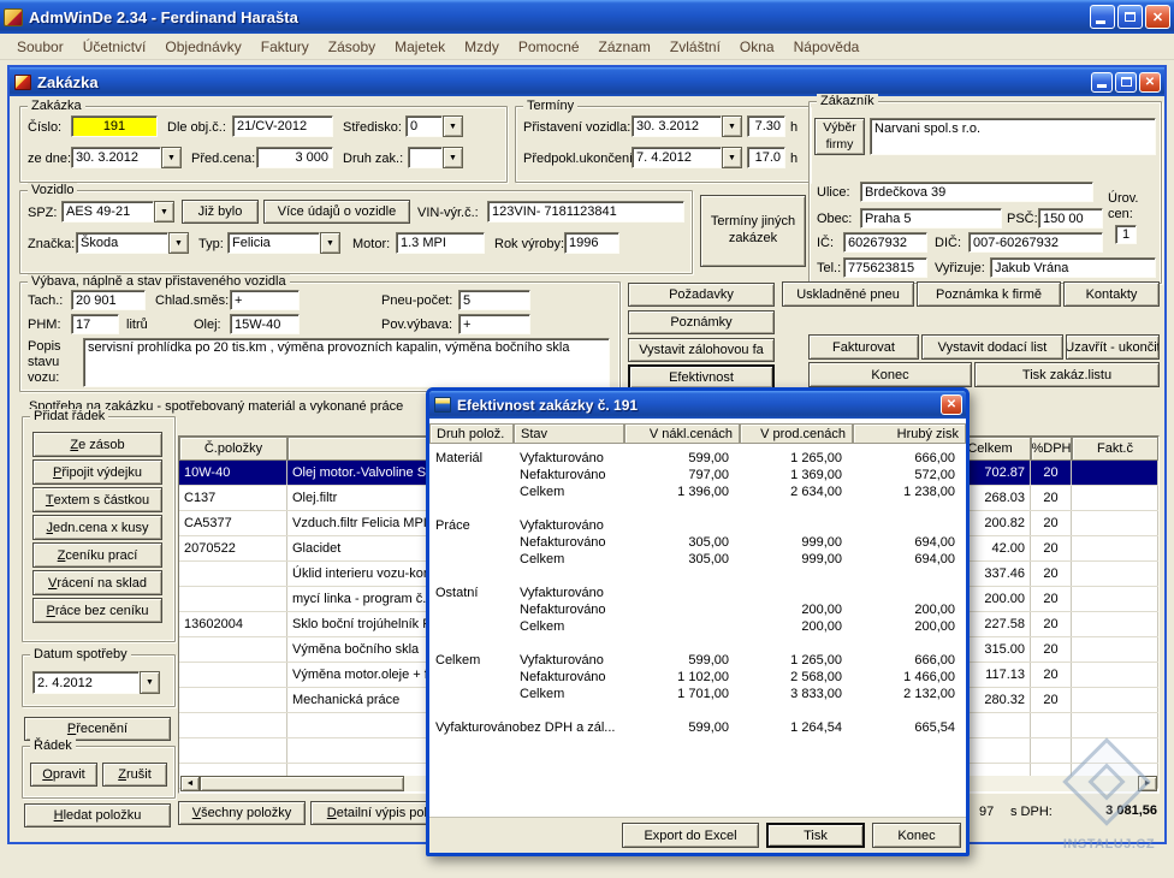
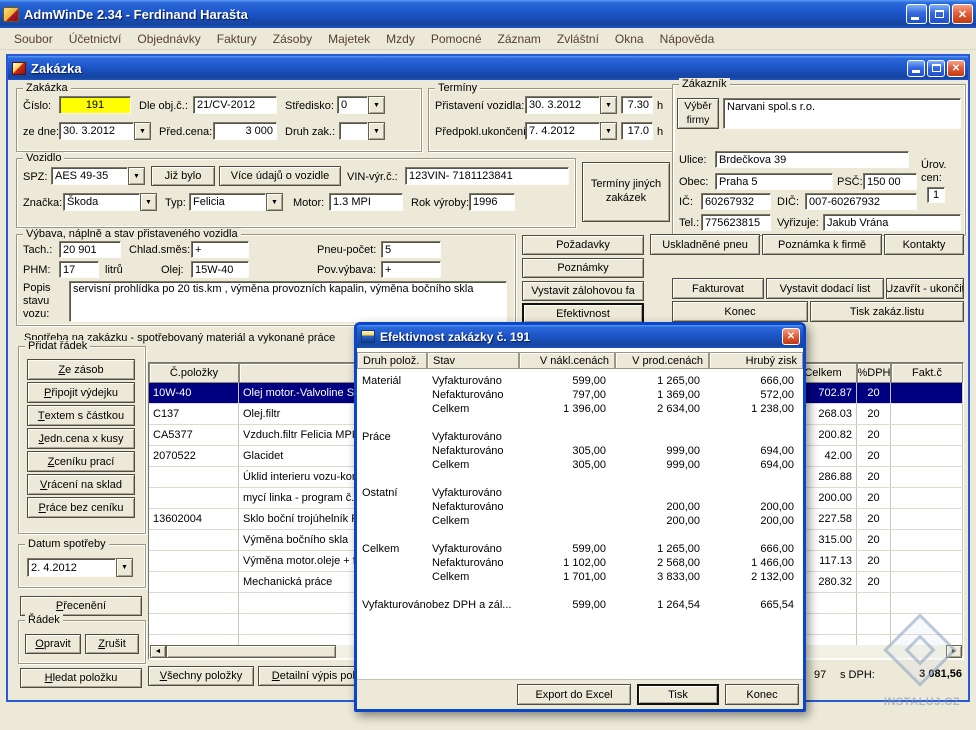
  AdmWinDe 2.34 - Ferdinand Harašta
  ✕
  Soubor
  Účetnictví
  Objednávky
  Faktury
  Zásoby
  Majetek
  Mzdy
  Pomocné
  Záznam
  Zvláštní
  Okna
  Nápověda
  Zakázka
  ✕
  Zakázka
  Číslo:
  191
  Dle obj.č.:
  21/CV-2012
  Středisko:
  0
  ze dne:
  30. 3.2012
  Před.cena:
  3 000
  Druh zak.:
  Termíny
  Přistavení vozidla:
  30. 3.2012
  7.30
  h
  Předpokl.ukončen
  7. 4.2012
  17.0
  h
  Zákazník
  Výběr firmy
  Narvani spol.s r.o.
  Ulice:
  Brdečkova 39
  Úrov. cen:
  1
  Obec:
  Praha 5
  PSČ:
  150 00
  IČ:
  60267932
  DIČ:
  007-60267932
  Tel.:
  775623815
  Vyřizuje:
  Jakub Vrána
  Vozidlo
  SPZ:
- AES 49-21
+ AES 49-35
  Již bylo
  Více údajů o vozidle
  VIN-výr.č.:
  123VIN- 7181123841
  Značka:
  Škoda
  Typ:
  Felicia
  Motor:
  1.3 MPI
  Rok výroby:
  1996
  Termíny jiných zakázek
  Výbava, náplně a stav přistaveného vozidla
  Tach.:
  20 901
  Chlad.směs:
  +
  Pneu-počet:
  5
  PHM:
  17
  litrů
  Olej:
  15W-40
  Pov.výbava:
  +
  Popis stavu vozu:
  servisní prohlídka po 20 tis.km , výměna provozních kapalin, výměna bočního skla
  Požadavky
  Poznámky
  Vystavit zálohovou fa
  Efektivnost
  Uskladněné pneu
  Poznámka k firmě
  Kontakty
  Fakturovat
  Vystavit dodací list
  Uzavřít - ukončit
  Konec
  Tisk zakáz.listu
  Spotřeba na zakázku - spotřebovaný materiál a vykonané práce
  Přidat řádek
  Z
  e zásob
  P
  řipojit výdejku
  T
  extem s částkou
  J
  edn.cena x kusy
  Z
  ceníku prací
  V
  rácení na sklad
  P
  ráce bez ceníku
  Datum spotřeby
  2. 4.2012
  P
  řecenění
  Řádek
  O
  pravit
  Z
  rušit
  H
  ledat položku
  Č.položky
  Celkem
  %DPH
  Fakt.č
  10W-40
  Olej motor.-Valvoline S
  702.87
  20
  C137
  Olej.filtr
  268.03
  20
  CA5377
  Vzduch.filtr Felicia MP
  200.82
  20
  2070522
  Glacidet
  42.00
  20
  Úklid interieru vozu-ko
- 337.46
+ 286.88
  20
  mycí linka - program č.
  200.00
  20
  13602004
  Sklo boční trojúhelník
  227.58
  20
  Výměna bočního skla
  315.00
  20
  Výměna motor.oleje +
  117.13
  20
  Mechanická práce
  280.32
  20
  V
  šechny položky
  D
  etailní výpis po
  97
  s DPH:
  3 081,56
  Efektivnost zakázky č. 191
  ✕
  Druh polož.
  Stav
  V nákl.cenách
  V prod.cenách
  Hrubý zisk
  Materiál
  Vyfakturováno
  599,00
  1 265,00
  666,00
  Nefakturováno
  797,00
  1 369,00
  572,00
  Celkem
  1 396,00
  2 634,00
  1 238,00
  Práce
  Vyfakturováno
  Nefakturováno
  305,00
  999,00
  694,00
  Celkem
  305,00
  999,00
  694,00
  Ostatní
  Vyfakturováno
  Nefakturováno
  200,00
  200,00
  Celkem
  200,00
  200,00
  Celkem
  Vyfakturováno
  599,00
  1 265,00
  666,00
  Nefakturováno
  1 102,00
  2 568,00
  1 466,00
  Celkem
  1 701,00
  3 833,00
  2 132,00
  Vyfakturováno
  bez DPH a zál...
  599,00
  1 264,54
  665,54
  Export do Excel
  Tisk
  Konec
  INSTALUJ.CZ
